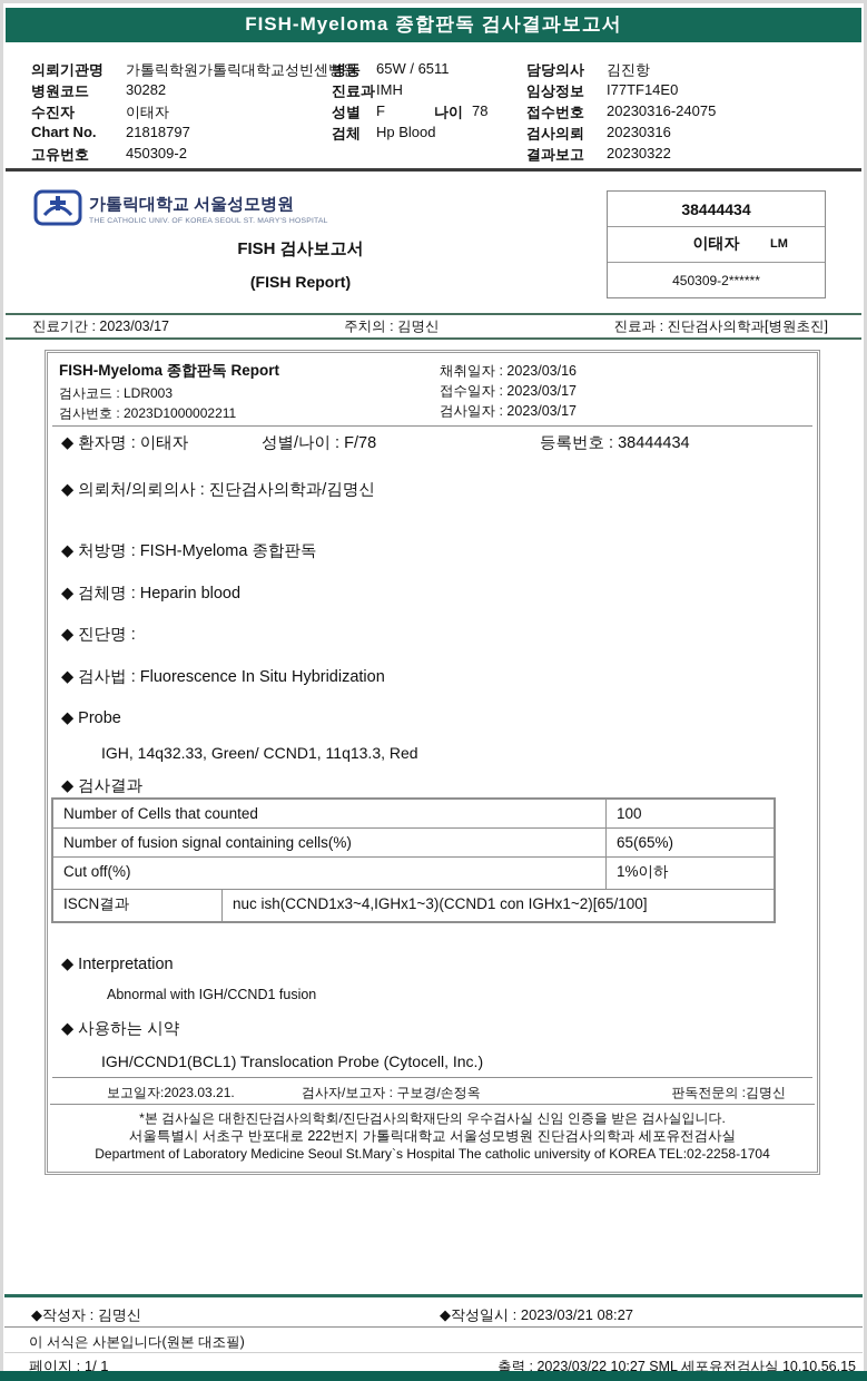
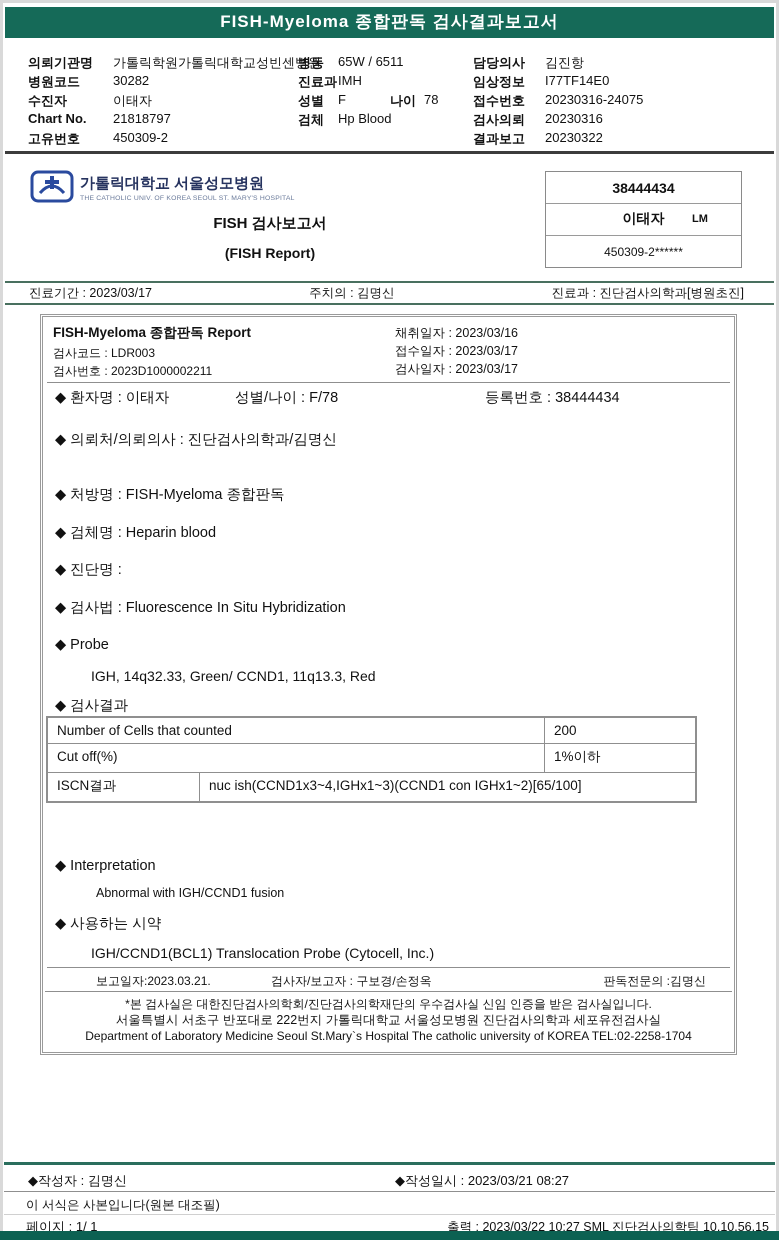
  FISH-Myeloma 종합판독 검사결과보고서
  의뢰기관명
  가톨릭학원가톨릭대학교성빈센병원
  병동
  65W / 6511
  담당의사
  김진항
  병원코드
  30282
  진료과
  IMH
  임상정보
  I77TF14E0
  수진자
  이태자
  성별
  F
  나이
  78
  접수번호
  20230316-24075
  Chart No.
  21818797
  검체
  Hp Blood
  검사의뢰
  20230316
  고유번호
  450309-2
  결과보고
  20230322
  가톨릭대학교 서울성모병원
  FISH 검사보고서
  (FISH Report)
  38444434
  이태자
  LM
  450309-2******
  진료기간 : 2023/03/17
  주치의 : 김명신
  진료과 : 진단검사의학과[병원초진]
  FISH-Myeloma 종합판독 Report
  검사코드 : LDR003
  검사번호 : 2023D1000002211
  채취일자 : 2023/03/16
  접수일자 : 2023/03/17
  검사일자 : 2023/03/17
  ◆ 환자명 : 이태자
  성별/나이 : F/78
  등록번호 : 38444434
  ◆ 의뢰처/의뢰의사 : 진단검사의학과/김명신
  ◆ 처방명 : FISH-Myeloma 종합판독
  ◆ 검체명 : Heparin blood
  ◆ 진단명 :
  ◆ 검사법 : Fluorescence In Situ Hybridization
  ◆ Probe
  IGH, 14q32.33, Green/ CCND1, 11q13.3, Red
  ◆ 검사결과
  Number of Cells that counted
- 100
+ 200
- Number of fusion signal containing cells(%)
- 65(65%)
  Cut off(%)
  1%이하
  ISCN결과
  nuc ish(CCND1x3~4,IGHx1~3)(CCND1 con IGHx1~2)[65/100]
  ◆ Interpretation
  Abnormal with IGH/CCND1 fusion
  ◆ 사용하는 시약
  IGH/CCND1(BCL1) Translocation Probe (Cytocell, Inc.)
  보고일자:2023.03.21.
  검사자/보고자 : 구보경/손정옥
  판독전문의 :김명신
  *본 검사실은 대한진단검사의학회/진단검사의학재단의 우수검사실 신임 인증을 받은 검사실입니다.
  서울특별시 서초구 반포대로 222번지 가톨릭대학교 서울성모병원 진단검사의학과 세포유전검사실
  Department of Laboratory Medicine Seoul St.Mary`s Hospital The catholic university of KOREA TEL:02-2258-1704
  ◆작성자 : 김명신
  ◆작성일시 : 2023/03/21 08:27
  이 서식은 사본입니다(원본 대조필)
  페이지 : 1/ 1
- 출력 : 2023/03/22 10:27 SML 세포유전검사실 10.10.56.15
+ 출력 : 2023/03/22 10:27 SML 진단검사의학팀 10.10.56.15
